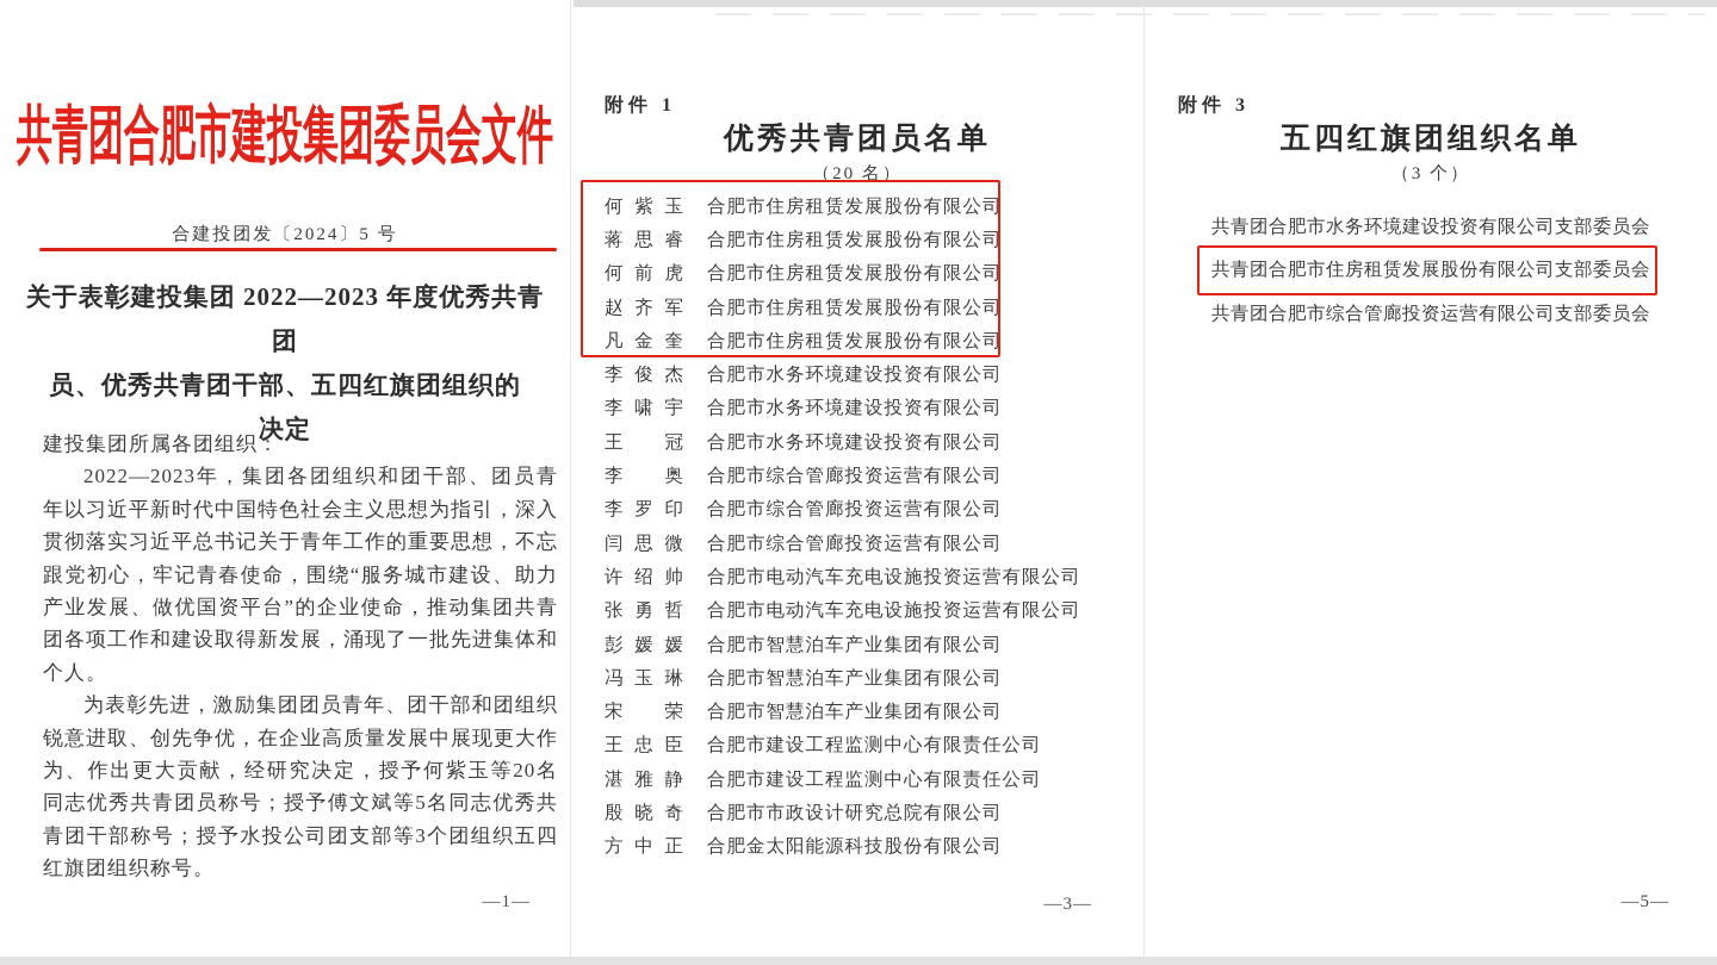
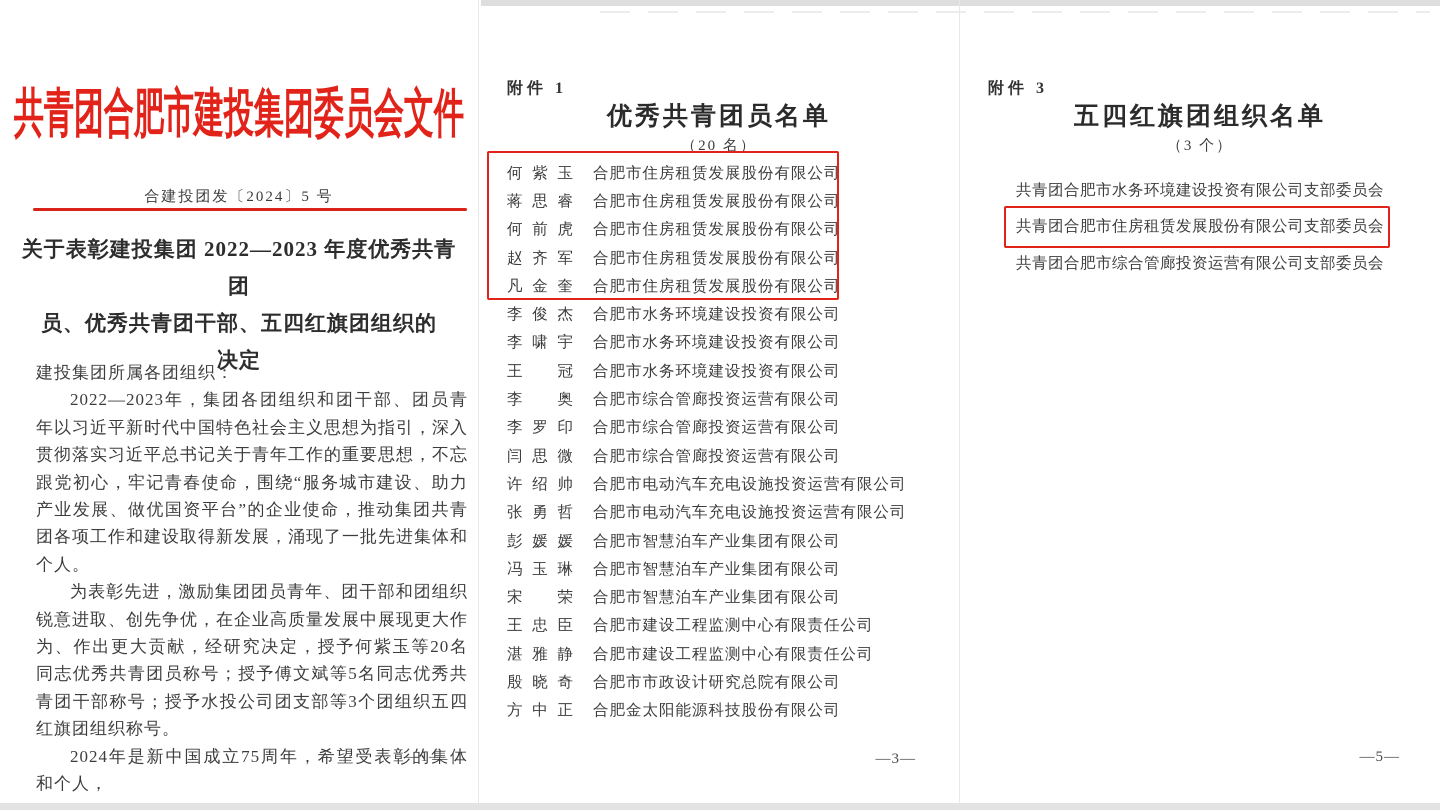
  共青团合肥市建投集团委员会文件
  合建投团发〔2024〕5 号
  关于表彰建投集团 2022—2023 年度优秀共青团
  员、优秀共青团干部、五四红旗团组织的
  决定
  建投集团所属各团组织：
  2022—2023年，集团各团组织和团干部、团员青年以习近平新时代中国特色社会主义思想为指引，深入贯彻落实习近平总书记关于青年工作的重要思想，不忘跟党初心，牢记青春使命，围绕“服务城市建设、助力产业发展、做优国资平台”的企业使命，推动集团共青团各项工作和建设取得新发展，涌现了一批先进集体和个人。
  为表彰先进，激励集团团员青年、团干部和团组织锐意进取、创先争优，在企业高质量发展中展现更大作为、作出更大贡献，经研究决定，授予何紫玉等20名同志优秀共青团员称号；授予傅文斌等5名同志优秀共青团干部称号；授予水投公司团支部等3个团组织五四红旗团组织称号。
+ 2024年是新中国成立75周年，希望受表彰的集体和个人，
  —1—
  附件 1
  优秀共青团员名单
  （20 名）
  何紫玉
  合肥市住房租赁发展股份有限公司
  蒋思睿
  合肥市住房租赁发展股份有限公司
  何前虎
  合肥市住房租赁发展股份有限公司
  赵齐军
  合肥市住房租赁发展股份有限公司
  凡金奎
  合肥市住房租赁发展股份有限公司
  李俊杰
  合肥市水务环境建设投资有限公司
  李啸宇
  合肥市水务环境建设投资有限公司
  王冠
  合肥市水务环境建设投资有限公司
  李奥
  合肥市综合管廊投资运营有限公司
  李罗印
  合肥市综合管廊投资运营有限公司
  闫思微
  合肥市综合管廊投资运营有限公司
  许绍帅
  合肥市电动汽车充电设施投资运营有限公司
  张勇哲
  合肥市电动汽车充电设施投资运营有限公司
  彭媛媛
  合肥市智慧泊车产业集团有限公司
  冯玉琳
  合肥市智慧泊车产业集团有限公司
  宋荣
  合肥市智慧泊车产业集团有限公司
  王忠臣
  合肥市建设工程监测中心有限责任公司
  湛雅静
  合肥市建设工程监测中心有限责任公司
  殷晓奇
  合肥市市政设计研究总院有限公司
  方中正
  合肥金太阳能源科技股份有限公司
  —3—
  附件 3
  五四红旗团组织名单
  （3 个）
  共青团合肥市水务环境建设投资有限公司支部委员会
  共青团合肥市住房租赁发展股份有限公司支部委员会
  共青团合肥市综合管廊投资运营有限公司支部委员会
  —5—
